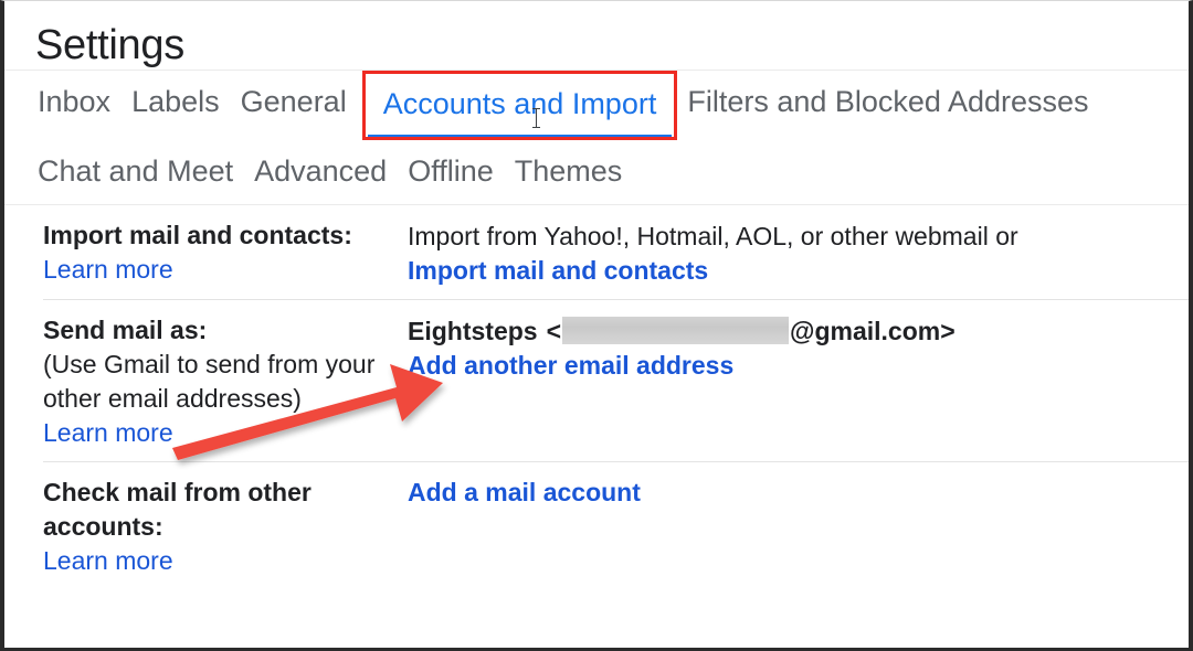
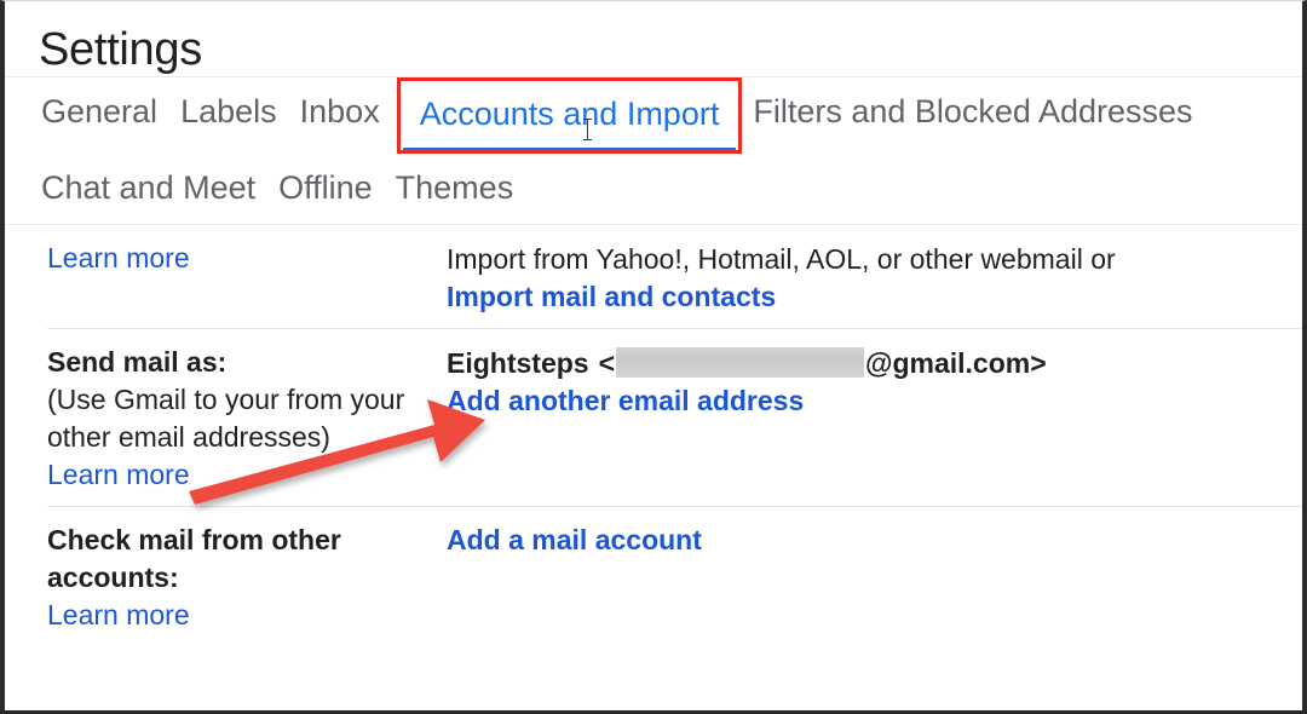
  Settings
- Inbox
+ General
  Labels
- General
+ Inbox
  Accounts and Import
  Filters and Blocked Addresses
  Chat and Meet
- Advanced
  Offline
  Themes
- Import mail and contacts:
  Learn more
  Import from Yahoo!, Hotmail, AOL, or other webmail or
  Import mail and contacts
  Send mail as:
- (Use Gmail to send from your other email addresses)
+ (Use Gmail to your from your other email addresses)
  Learn more
  Eightsteps < @gmail.com>
  Add another email address
  Check mail from other accounts:
  Learn more
  Add a mail account
